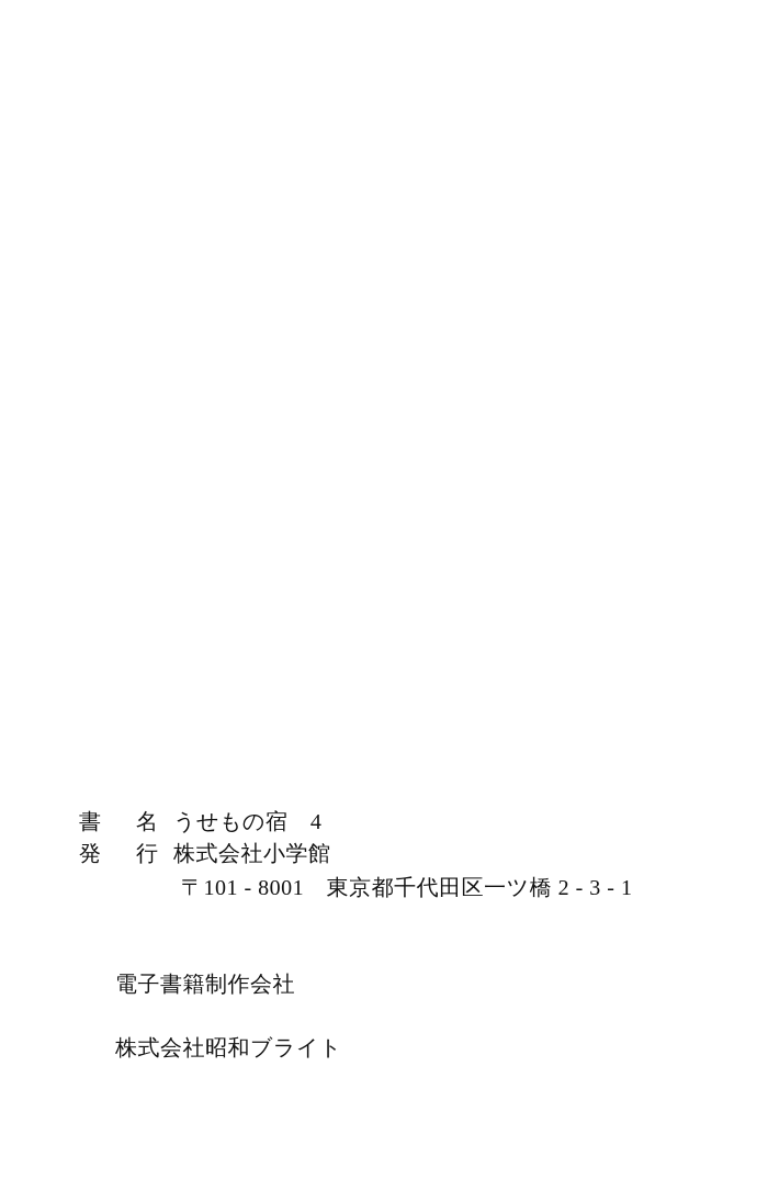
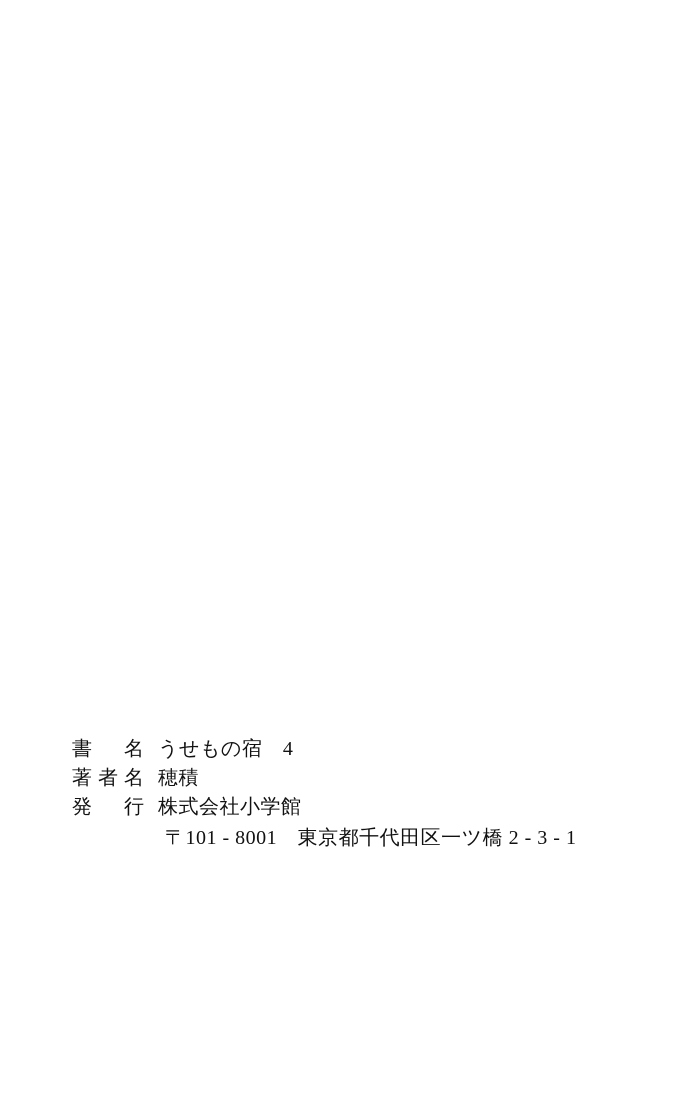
  書 名
  うせもの宿 4
+ 著者名
+ 穂積
  発 行
  株式会社小学館
  〒101 - 8001 東京都千代田区一ツ橋 2 - 3 - 1
- 電子書籍制作会社 株式会社昭和ブライト
